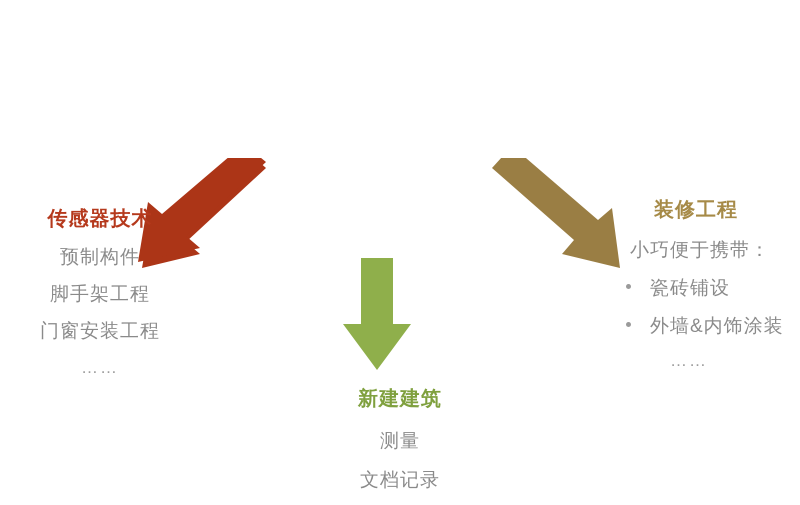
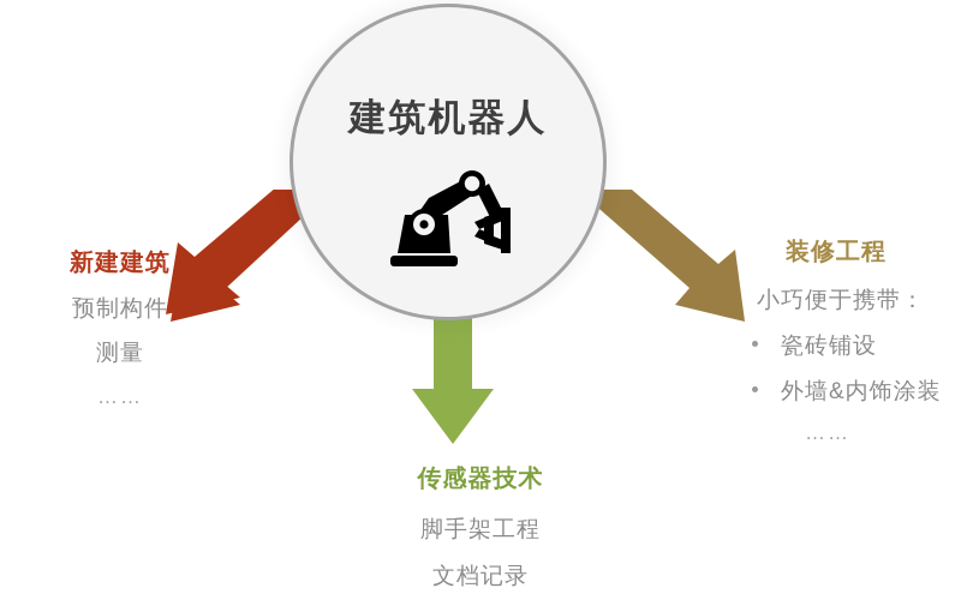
+ 建筑机器人
- 传感器技术
+ 新建建筑
  预制构件
- 脚手架工程
+ 测量
- 门窗安装工程
  ……
  装修工程
  小巧便于携带：
  瓷砖铺设
  外墙&内饰涂装
  ……
- 新建建筑
+ 传感器技术
- 测量
+ 脚手架工程
  文档记录
